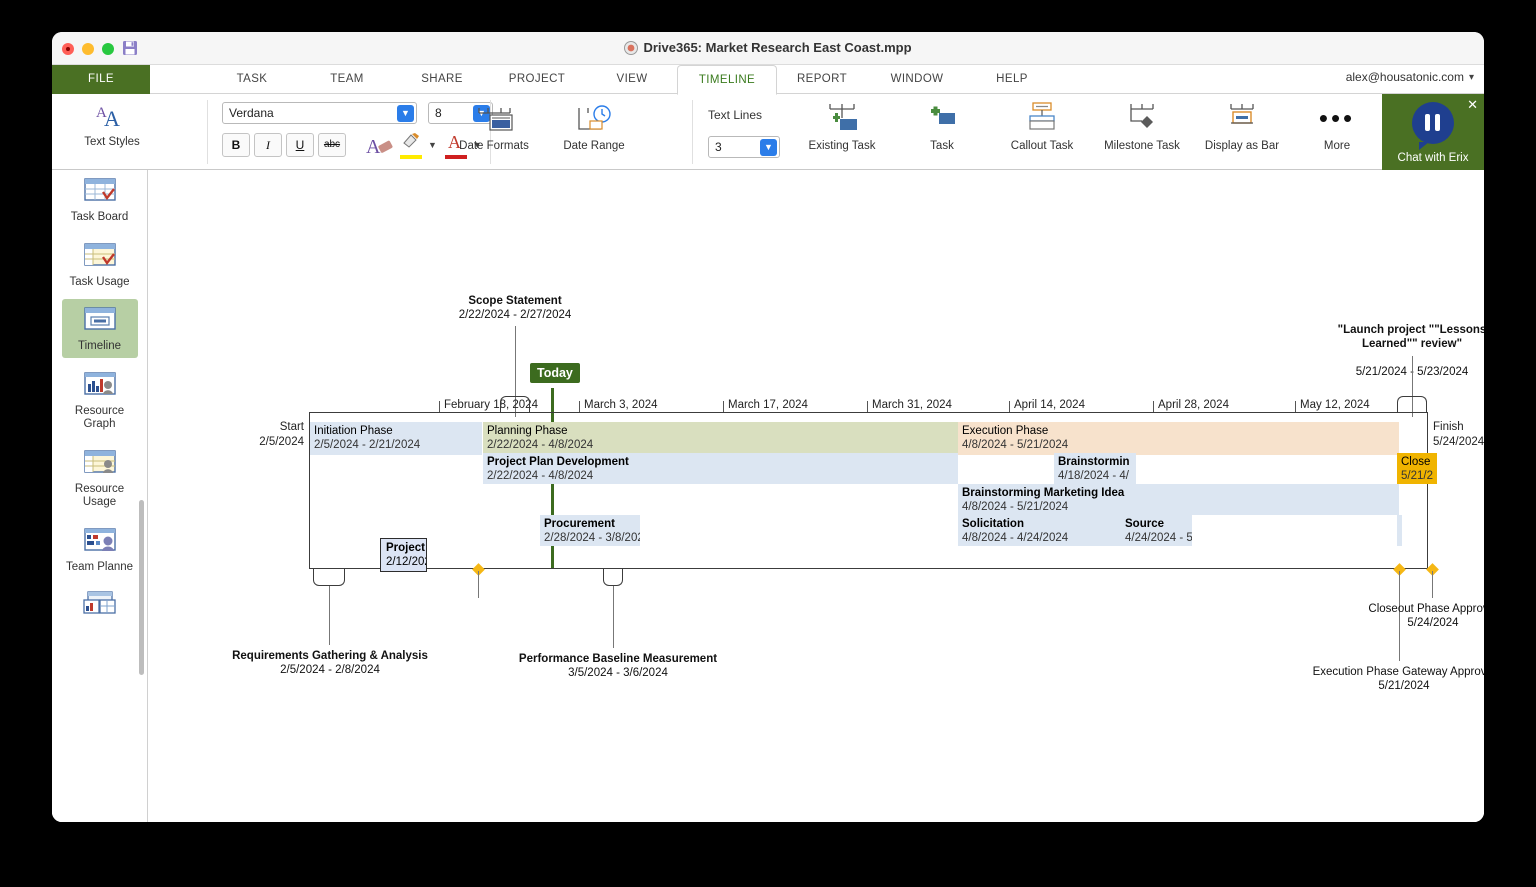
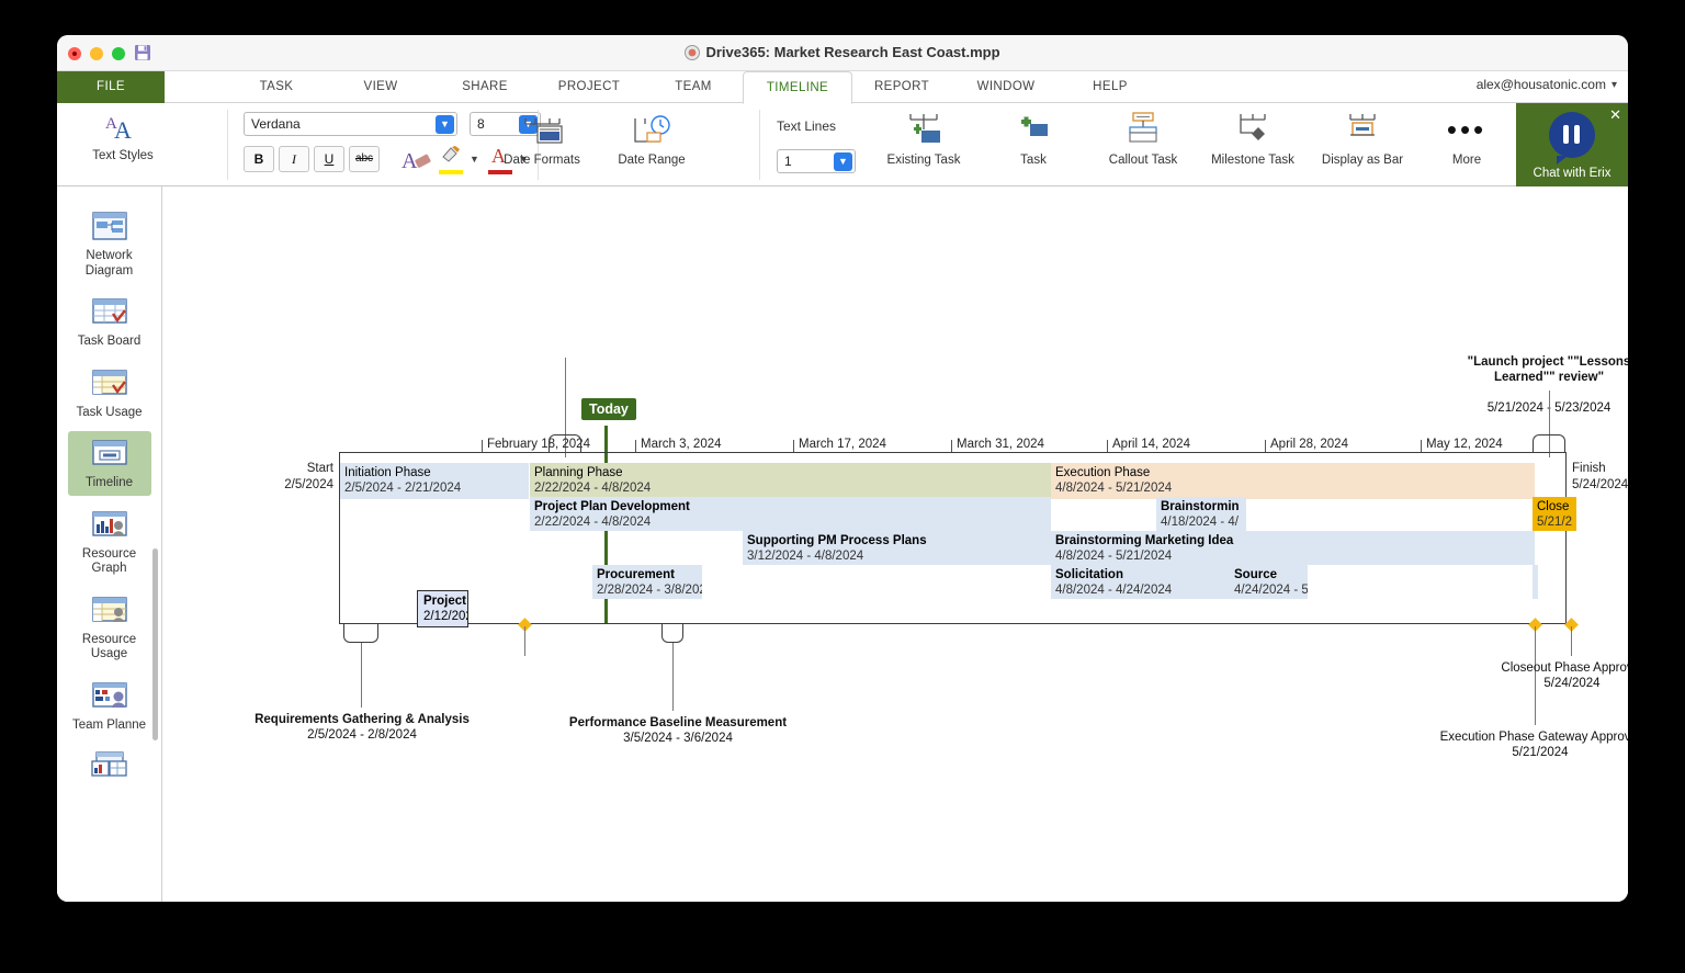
  Drive365: Market Research East Coast.mpp
  FILE
  TASK
- TEAM
+ VIEW
  SHARE
  PROJECT
- VIEW
+ TEAM
  TIMELINE
  REPORT
  WINDOW
  HELP
  alex@housatonic.com
  ▾
  A
  A
  Text Styles
  Verdana
  ▼
  8
  B
  I
  U
  abc
  A
  ▼
  A
  ▼
  Date Formats
  Date Range
  Text Lines
- 3
+ 1
  ▼
  Existing Task
  Task
  Callout Task
  Milestone Task
  Display as Bar
  •••
  More
  ✕
  Chat with Erix
+ Network Diagram
  Task Board
  Task Usage
  Timeline
  Resource Graph
  Resource Usage
  Team Planne
- Scope Statement
- 2/22/2024 - 2/27/2024
  "Launch project ""Lessons
  Learned"" review"
  5/21/2024 5/23/2024
  Today
  February 18, 2024
  March 3, 2024
  March 17, 2024
  March 31, 2024
  April 14, 2024
  April 28, 2024
  May 12, 2024
  Start
  2/5/2024
  Finish
  5/24/2024
  Initiation Phase
  2/5/2024 - 2/21/2024
  Planning Phase
  2/22/2024 - 4/8/2024
  Execution Phase
  4/8/2024 - 5/21/2024
  Project Plan Development
  2/22/2024 - 4/8/2024
  Brainstormin
  4/18/2024 - 4/
  Close
  5/21/2
+ Supporting PM Process Plans
+ 3/12/2024 - 4/8/2024
  Brainstorming Marketing Idea
  4/8/2024 - 5/21/2024
  Procurement
  2/28/2024 - 3/8/20
  Solicitation
  4/8/2024 - 4/24/2024
  Source
  4/24/2024 - 5
  Project
  2/12/20
  Requirements Gathering & Analysis
  2/5/2024 - 2/8/2024
  Performance Baseline Measurement
  3/5/2024 - 3/6/2024
  Execution Phase Gateway Approv
  5/21/2024
  Closeout Phase Appro
  5/24/2024
